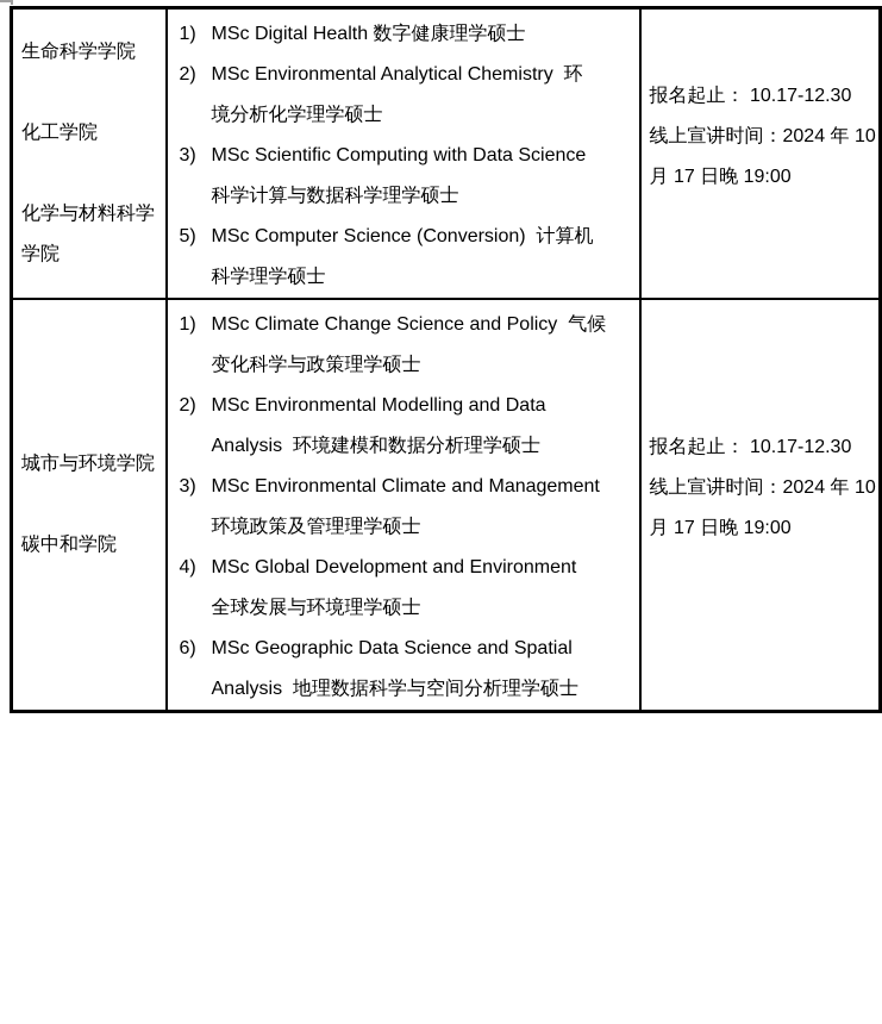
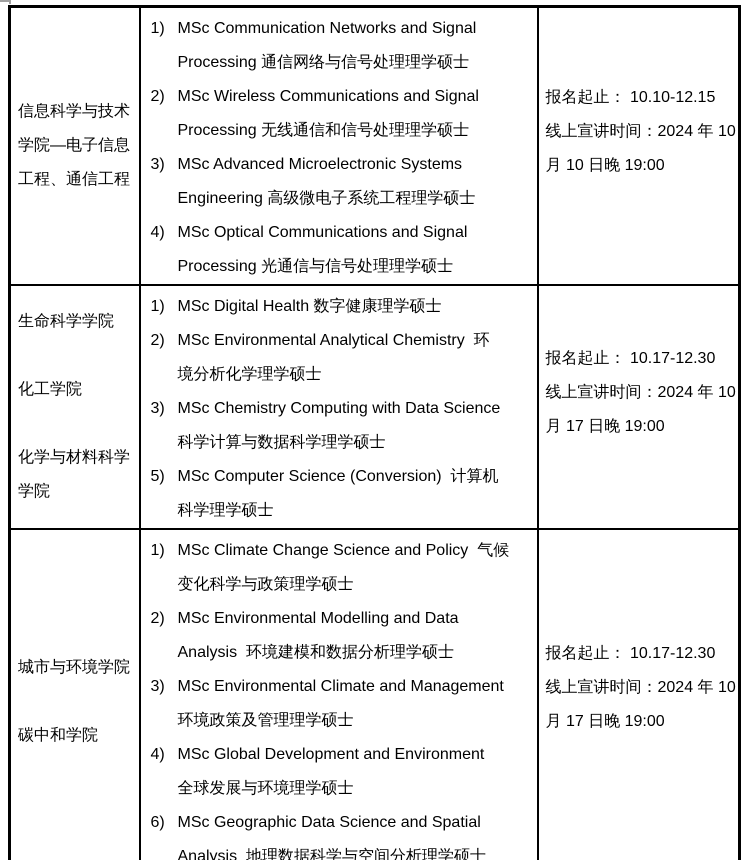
+ 信息科学与技术 学院—电子信息 工程、通信工程	1) MSc Communication Networks and Signal Processing 通信网络与信号处理理学硕士 2) MSc Wireless Communications and Signal Processing 无线通信和信号处理理学硕士 3) MSc Advanced Microelectronic Systems Engineering 高级微电子系统工程理学硕士 4) MSc Optical Communications and Signal Processing 光通信与信号处理理学硕士	报名起止： 10.10-12.15 线上宣讲时间：2024 年 10 月 10 日晚 19:00
- 生命科学学院 化工学院 化学与材料科学 学院	1) MSc Digital Health 数字健康理学硕士 2) MSc Environmental Analytical Chemistry 环 境分析化学理学硕士 3) MSc Scientific Computing with Data Science 科学计算与数据科学理学硕士 5) MSc Computer Science (Conversion) 计算机 科学理学硕士	报名起止： 10.17-12.30 线上宣讲时间：2024 年 10 月 17 日晚 19:00
+ 生命科学学院 化工学院 化学与材料科学 学院	1) MSc Digital Health 数字健康理学硕士 2) MSc Environmental Analytical Chemistry 环 境分析化学理学硕士 3) MSc Chemistry Computing with Data Science 科学计算与数据科学理学硕士 5) MSc Computer Science (Conversion) 计算机 科学理学硕士	报名起止： 10.17-12.30 线上宣讲时间：2024 年 10 月 17 日晚 19:00
  城市与环境学院 碳中和学院	1) MSc Climate Change Science and Policy 气候 变化科学与政策理学硕士 2) MSc Environmental Modelling and Data Analysis 环境建模和数据分析理学硕士 3) MSc Environmental Climate and Management 环境政策及管理理学硕士 4) MSc Global Development and Environment 全球发展与环境理学硕士 6) MSc Geographic Data Science and Spatial Analysis 地理数据科学与空间分析理学硕士	报名起止： 10.17-12.30 线上宣讲时间：2024 年 10 月 17 日晚 19:00
